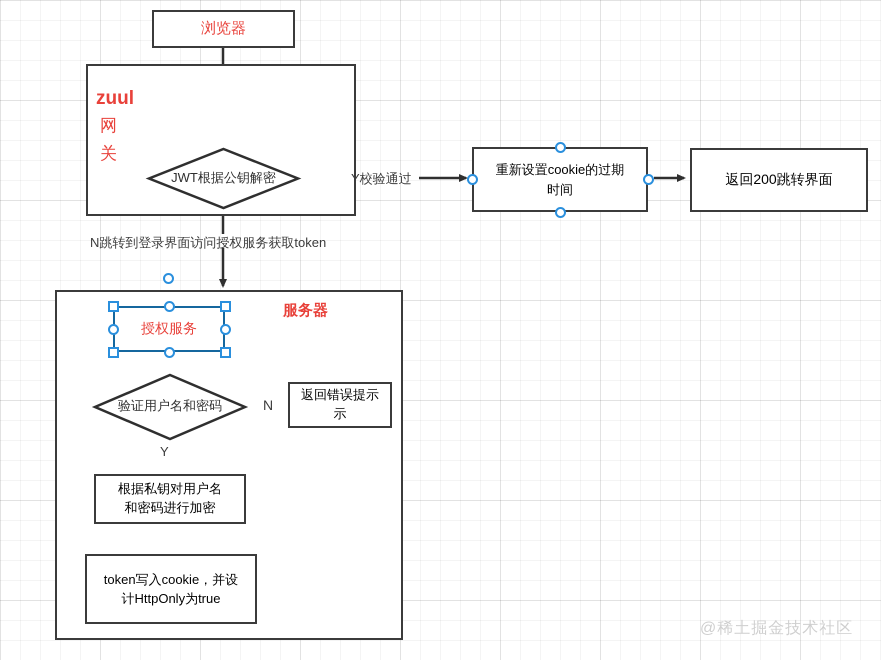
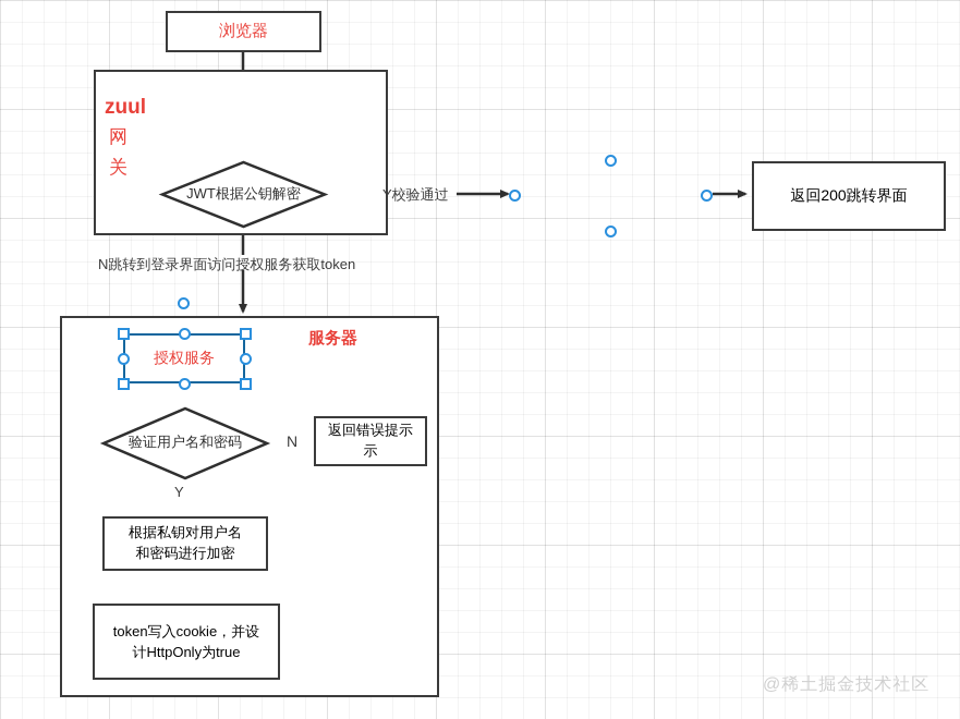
  浏览器
  zuul
  网
  关
  JWT根据公钥解密
  Y校验通过
  N跳转到登录界面访问授权服务获取token
- 重新设置cookie的过期
- 时间
  返回200跳转界面
  服务器
  授权服务
  验证用户名和密码
  N
  Y
  返回错误提示
  示
  根据私钥对用户名
  和密码进行加密
  token写入cookie，并设
  计HttpOnly为true
  @稀土掘金技术社区
